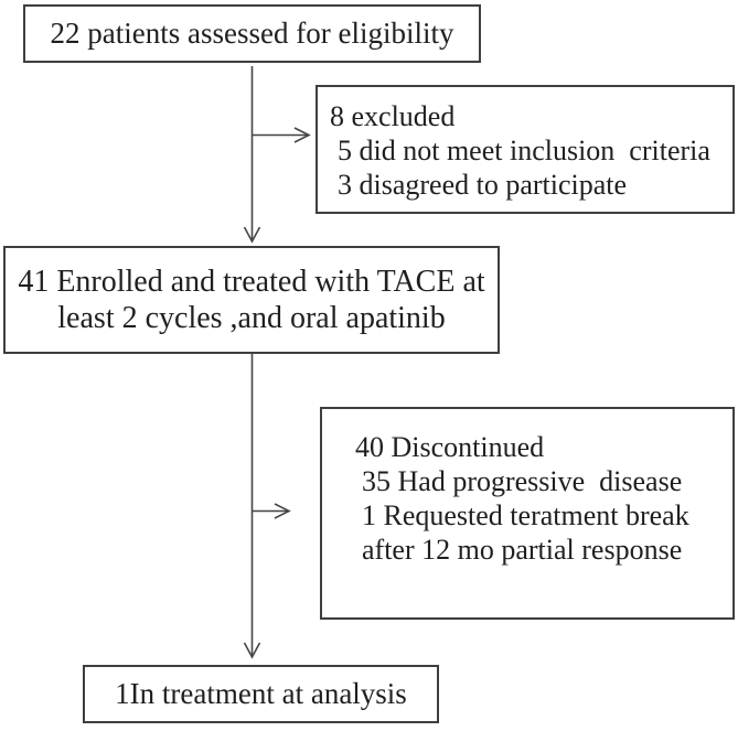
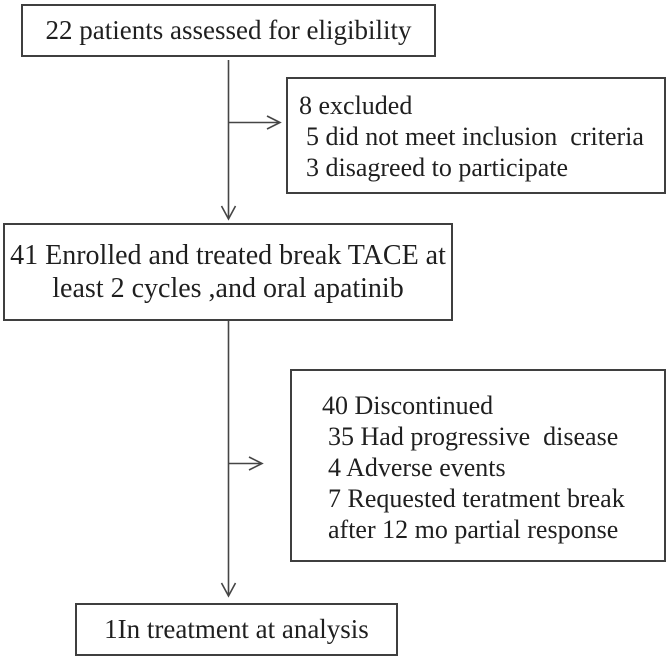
  22 patients assessed for eligibility
  8 excluded
  5 did not meet inclusion criteria
  3 disagreed to participate
- 41 Enrolled and treated with TACE at
+ 41 Enrolled and treated break TACE at
  least 2 cycles ,and oral apatinib
  40 Discontinued
  35 Had progressive disease
+ 4 Adverse events
- 1 Requested teratment break
+ 7 Requested teratment break
  after 12 mo partial response
  1In treatment at analysis
